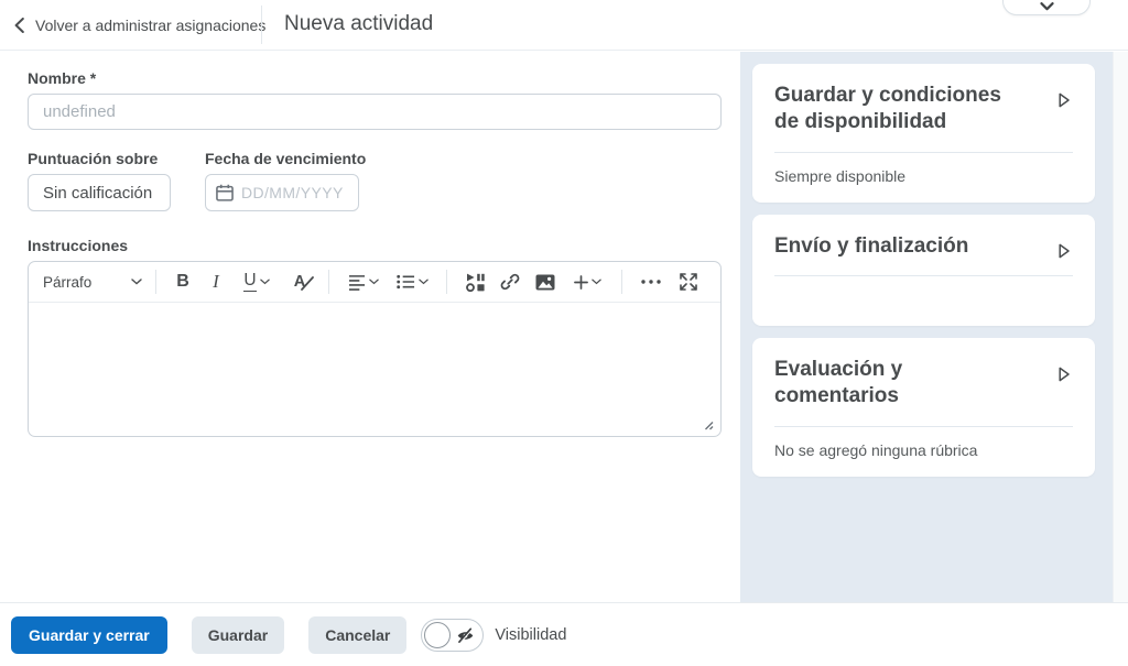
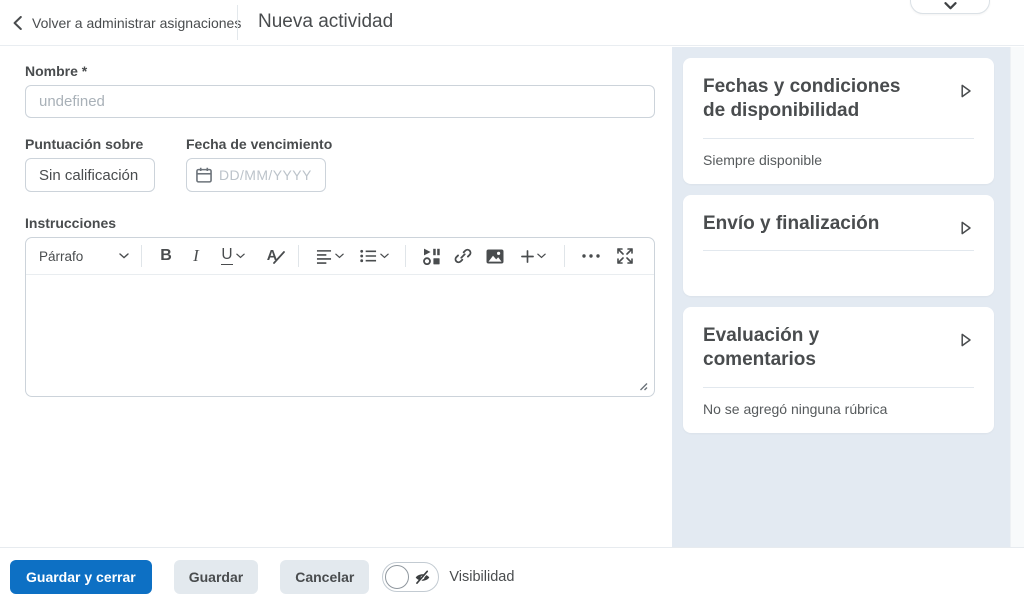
  Volver a administrar asignacione
  Nueva actividad
  Nombre *
  undefined
  Puntuación sobre
  Sin calificación
  Fecha de vencimiento
  DD/MM/YYYY
  Instrucciones
  Párrafo
  B
  I
  U
  A
- Guardar y condiciones de disponibilidad
+ Fechas y condiciones de disponibilidad
  Siempre disponible
  Envío y finalización
  Evaluación y comentarios
  No se agregó ninguna rúbrica
  Guardar y cerrar
  Guardar
  Cancelar
  Visibilidad
